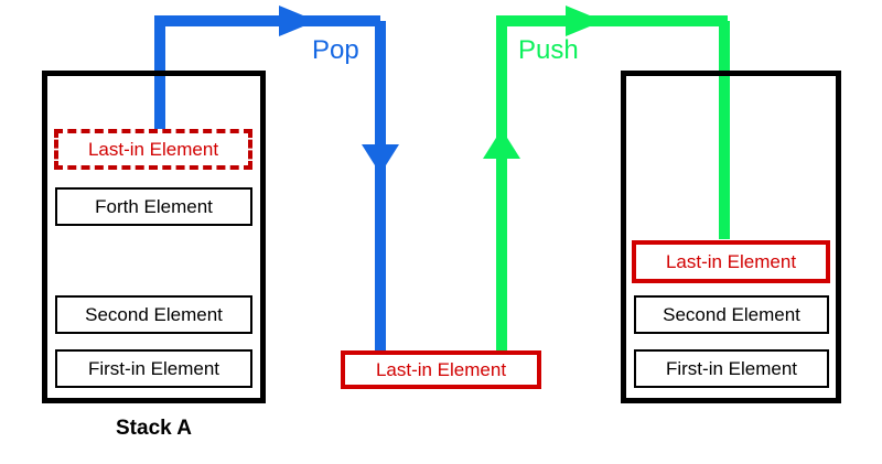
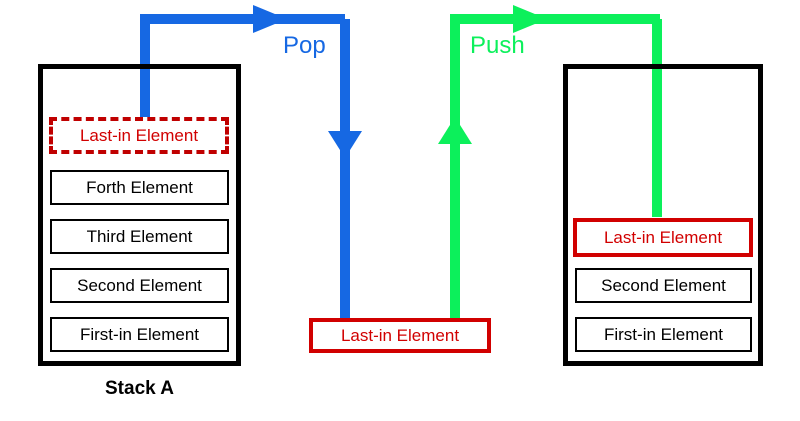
  Last-in Element
  Forth Element
+ Third Element
  Second Element
  First-in Element
  Stack A
  Last-in Element
  Pop
  Push
  Last-in Element
  Second Element
  First-in Element
